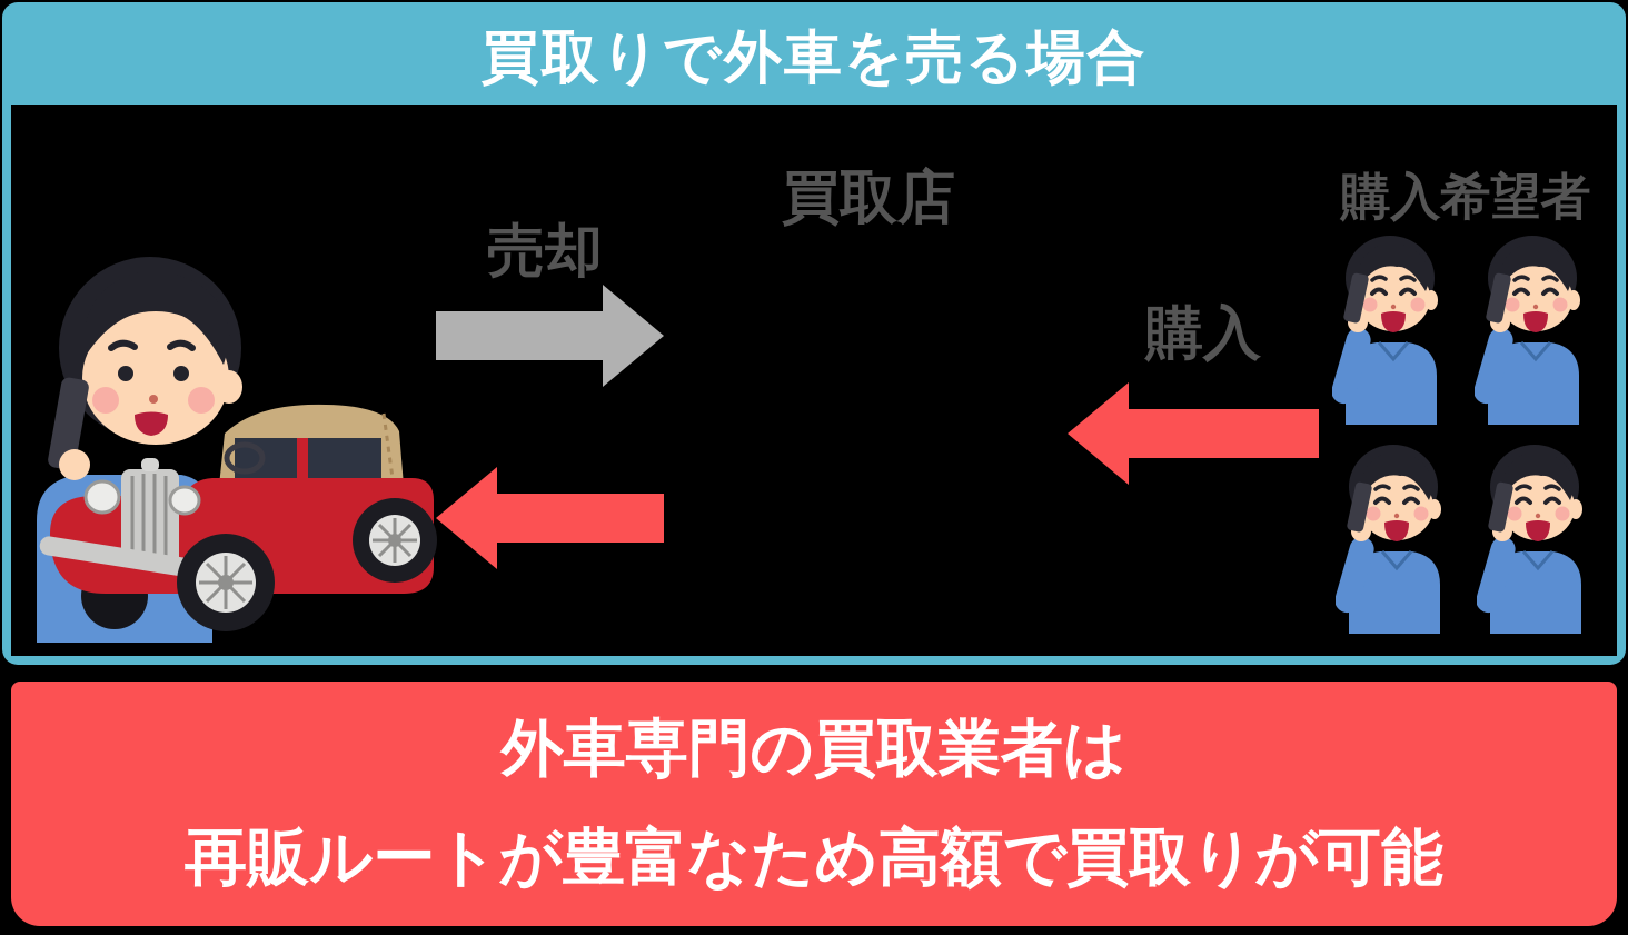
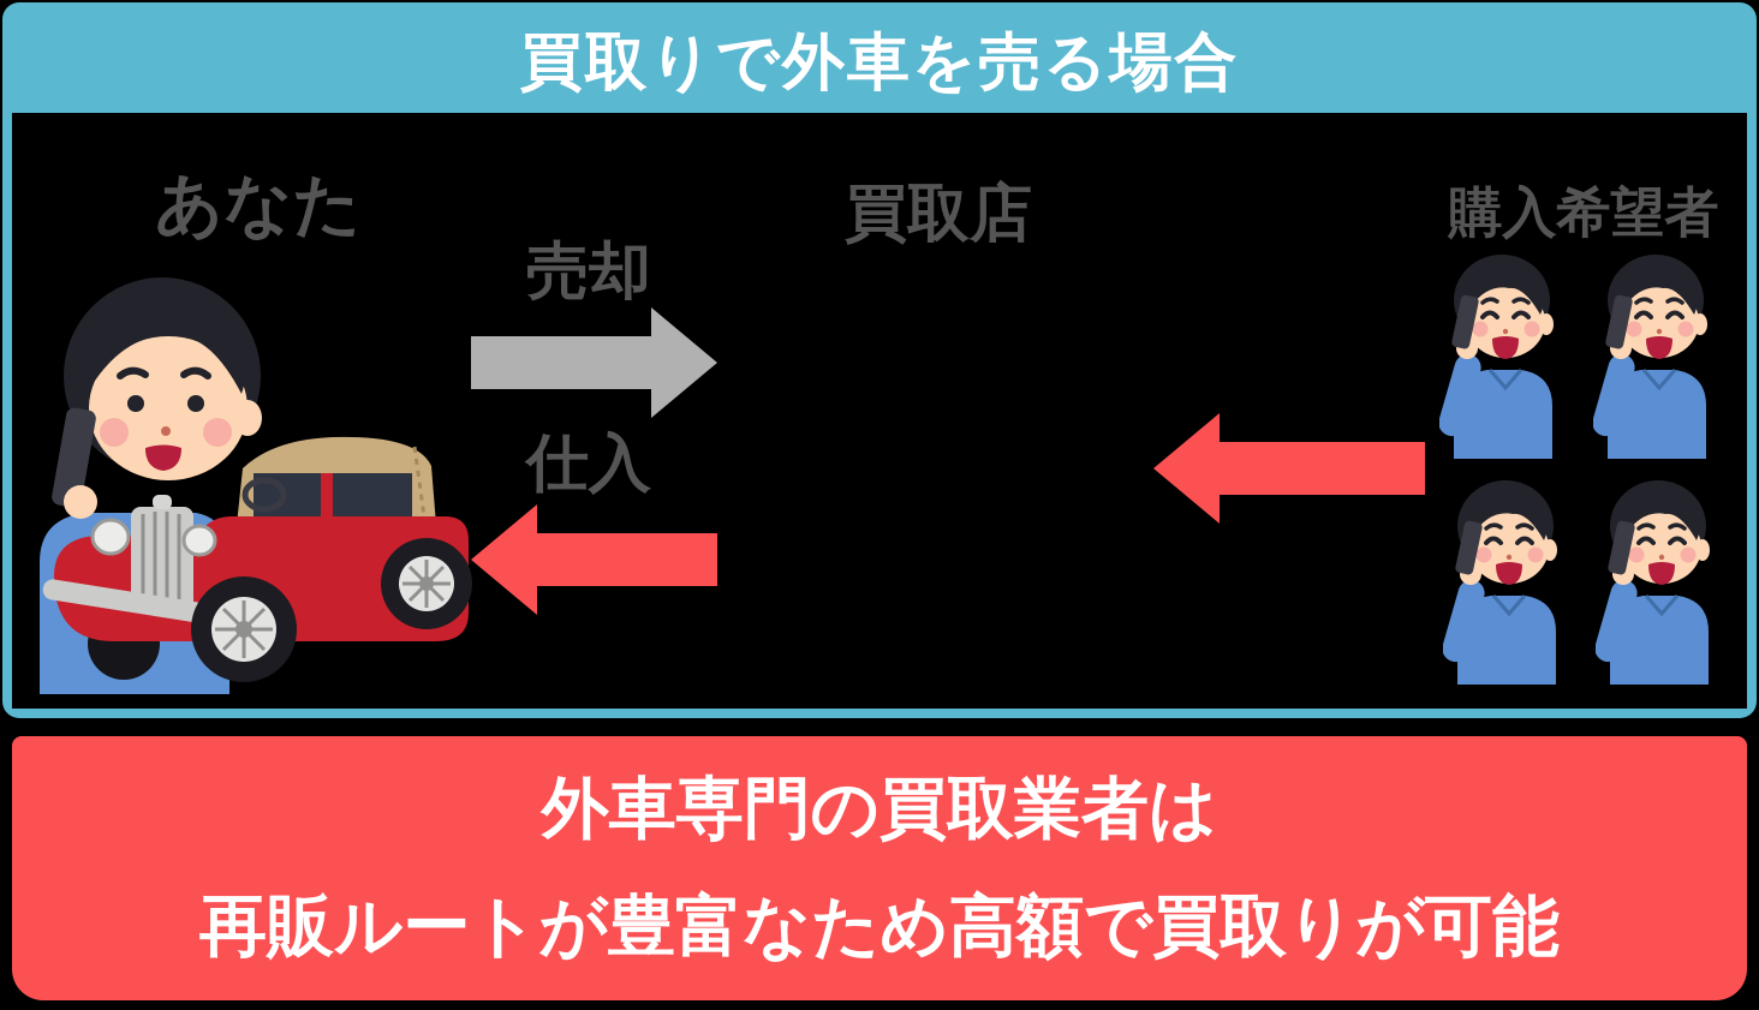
  買取りで外車を売る場合
+ あなた
  売却
+ 仕入
  買取店
- 購入
  購入希望者
  外車専門の買取業者は
  再販ルートが豊富なため高額で買取りが可能
